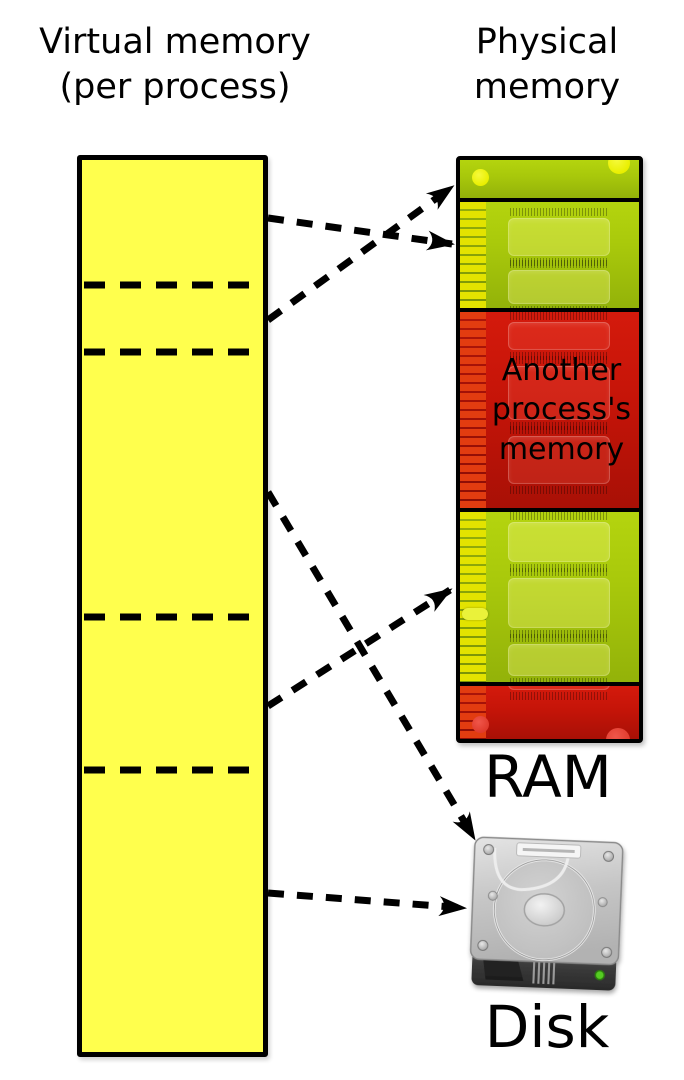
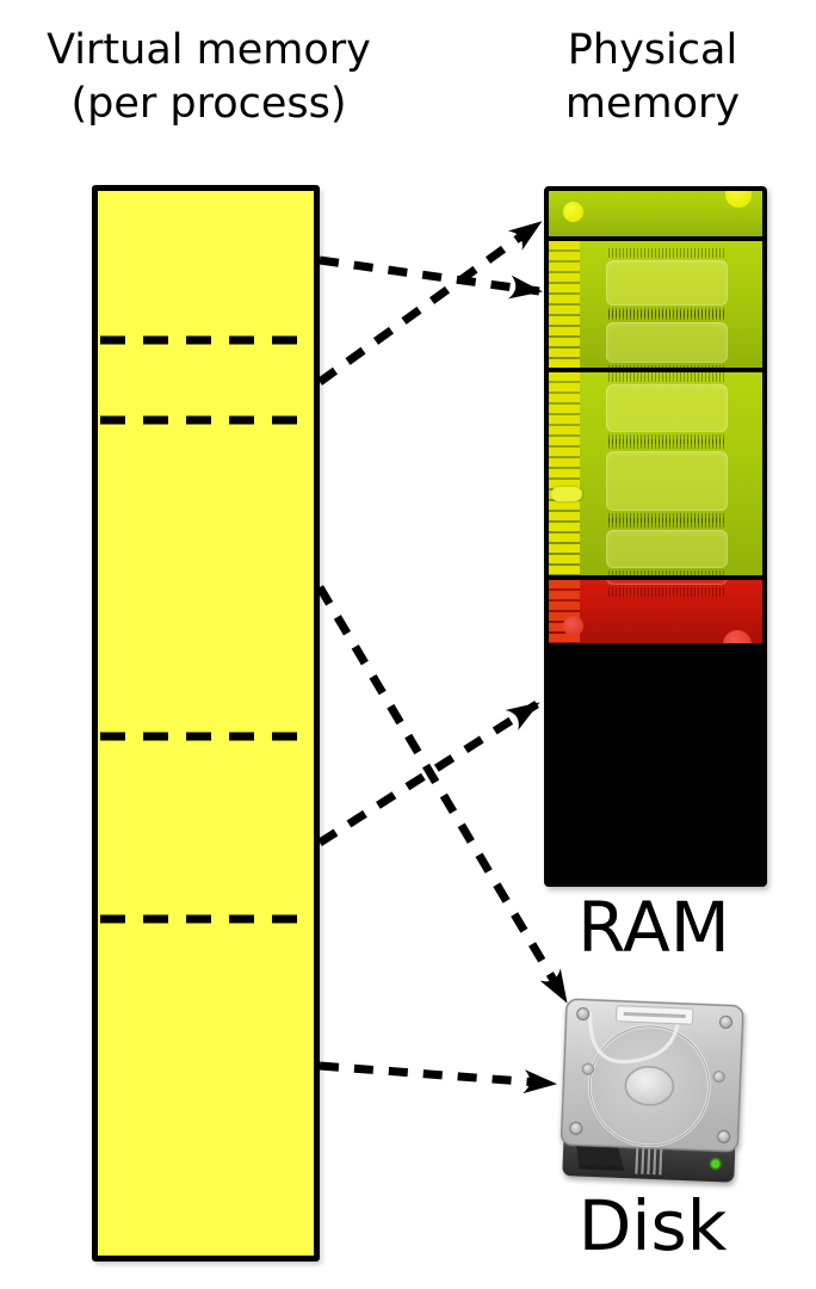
  Virtual memory
  (per process)
  Physical
  memory
- Another process's memory
  RAM
  Disk
